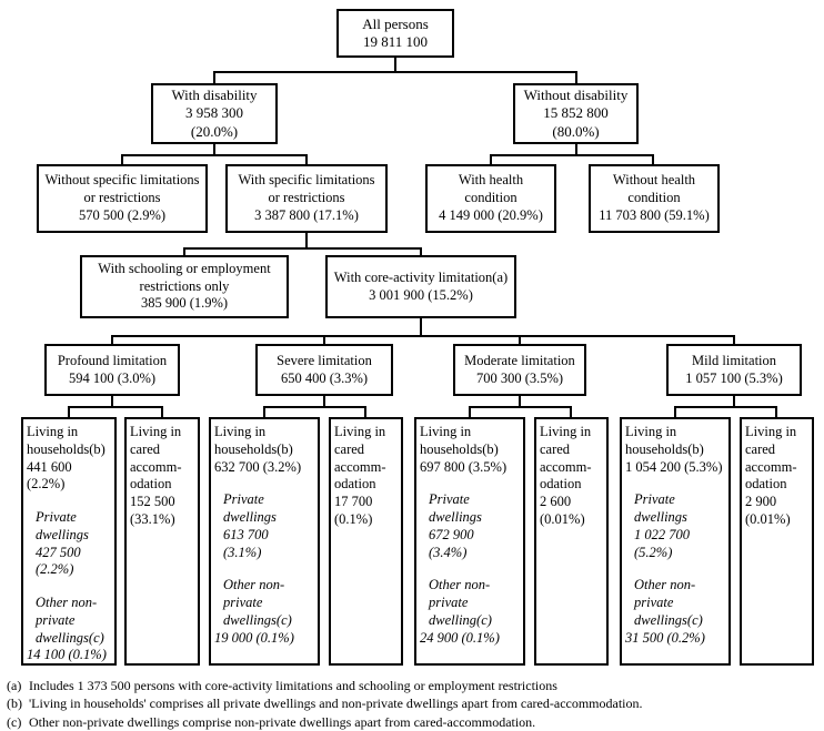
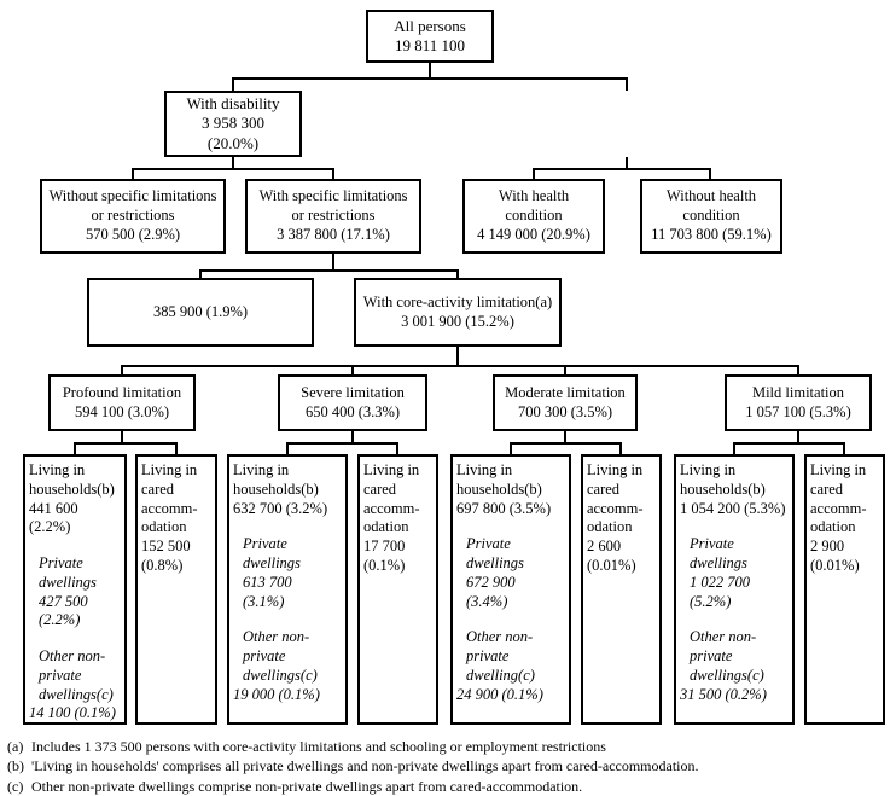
  All persons
  19 811 100
  With disability
  3 958 300
  (20.0%)
- Without disability
- 15 852 800
- (80.0%)
  Without specific limitations or restrictions
  570 500 (2.9%)
  With specific limitations or restrictions
  3 387 800 (17.1%)
  With health condition
  4 149 000 (20.9%)
  Without health condition
  11 703 800 (59.1%)
- With schooling or employment restrictions only
  385 900 (1.9%)
  With core-activity limitation(a)
  3 001 900 (15.2%)
  Profound limitation
  594 100 (3.0%)
  Severe limitation
  650 400 (3.3%)
  Moderate limitation
  700 300 (3.5%)
  Mild limitation
  1 057 100 (5.3%)
  Living in households(b)
  441 600 (2.2%)
  Private dwellings
  427 500
  (2.2%)
  Other non-private dwellings(c)
  14 100 (0.1%)
  Living in cared accomm-odation
  152 500
- (33.1%)
+ (0.8%)
  Living in households(b)
  632 700 (3.2%)
  Private dwellings
  613 700
  (3.1%)
  Other non-private dwellings(c)
  19 000 (0.1%)
  Living in cared accomm-odation
  17 700
  (0.1%)
  Living in households(b)
  697 800 (3.5%)
  Private dwellings
  672 900
  (3.4%)
  Other non-private dwelling(c)
  24 900 (0.1%)
  Living in cared accomm-odation
  2 600
  (0.01%)
  Living in households(b)
  1 054 200 (5.3%)
  Private dwellings
  1 022 700
  (5.2%)
  Other non-private dwellings(c)
  31 500 (0.2%)
  Living in cared accomm-odation
  2 900
  (0.01%)
  (a)
  Includes 1 373 500 persons with core-activity limitations and schooling or employment restrictions
  (b)
  'Living in households' comprises all private dwellings and non-private dwellings apart from cared-accommodation.
  (c)
  Other non-private dwellings comprise non-private dwellings apart from cared-accommodation.
